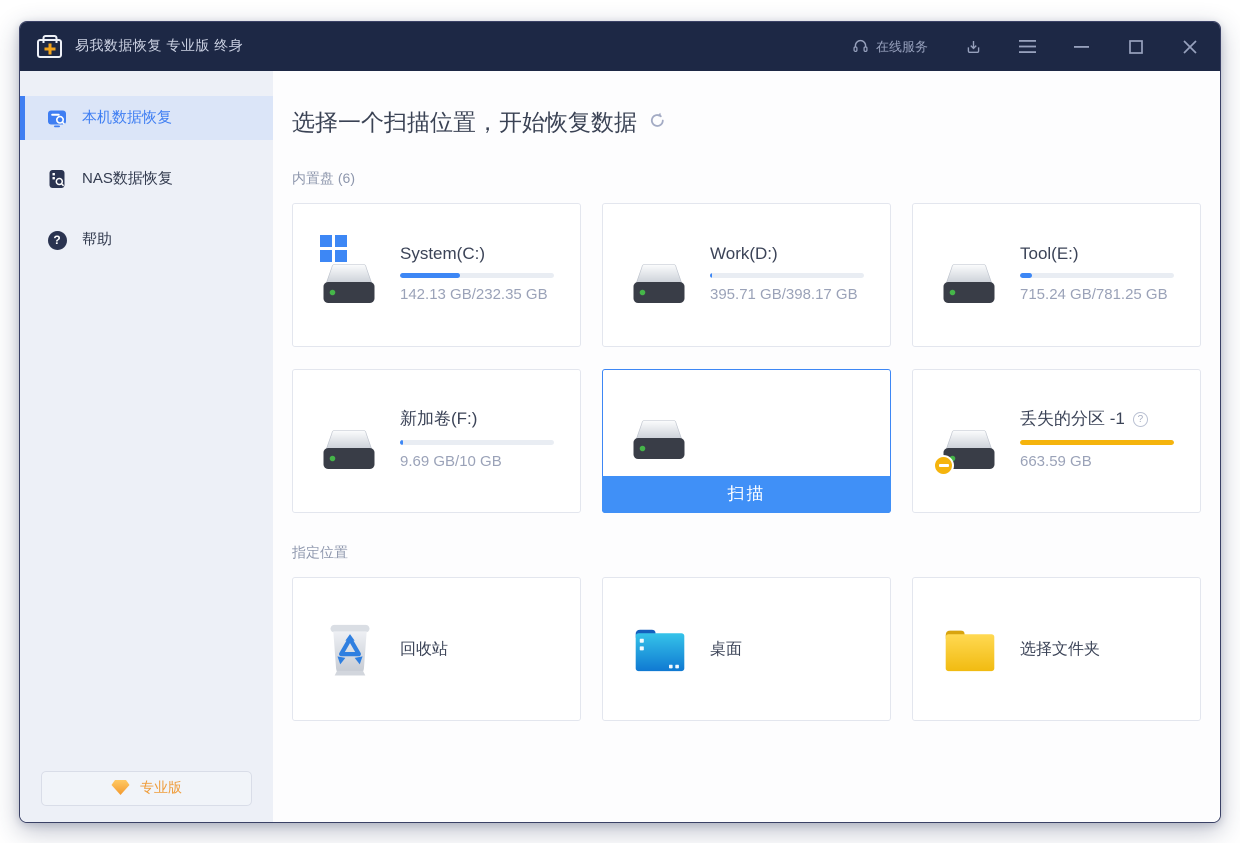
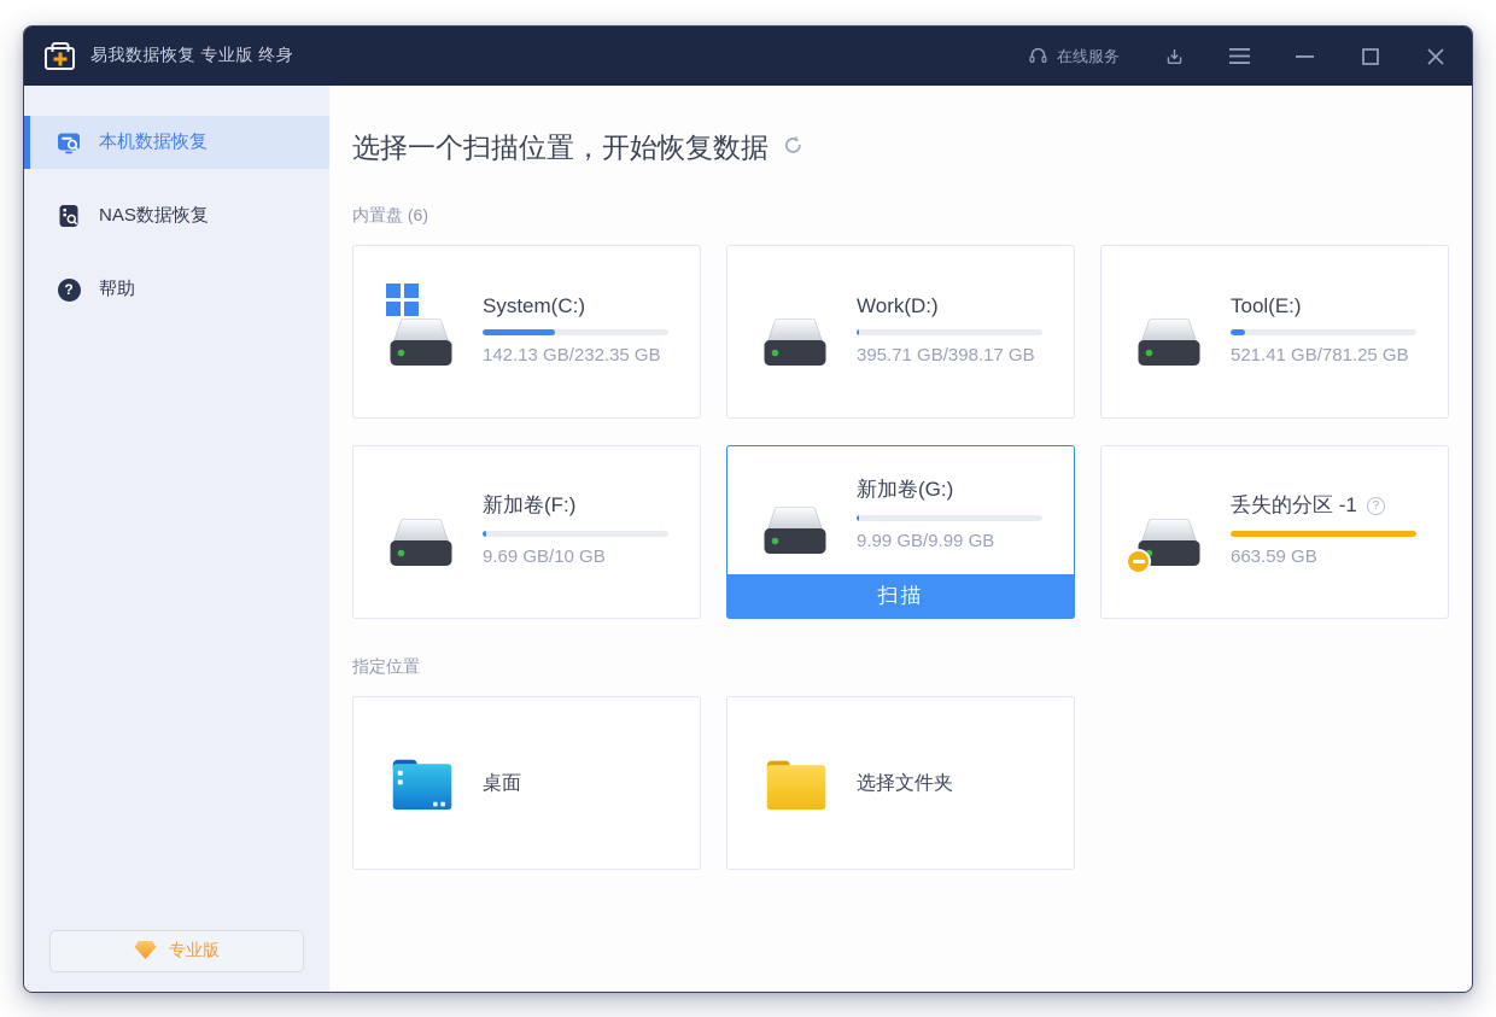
  易我数据恢复 专业版 终身
  在线服务
  本机数据恢复
  NAS数据恢复
  ?
  帮助
  专业版
  选择一个扫描位置，开始恢复数据
  内置盘 (6)
  System(C:)
  142.13 GB/232.35 GB
  Work(D:)
  395.71 GB/398.17 GB
  Tool(E:)
- 715.24 GB/781.25 GB
+ 521.41 GB/781.25 GB
  新加卷(F:)
  9.69 GB/10 GB
+ 新加卷(G:)
+ 9.99 GB/9.99 GB
  扫描
  丢失的分区 -1
  ?
  663.59 GB
  指定位置
- 回收站
  桌面
  选择文件夹
